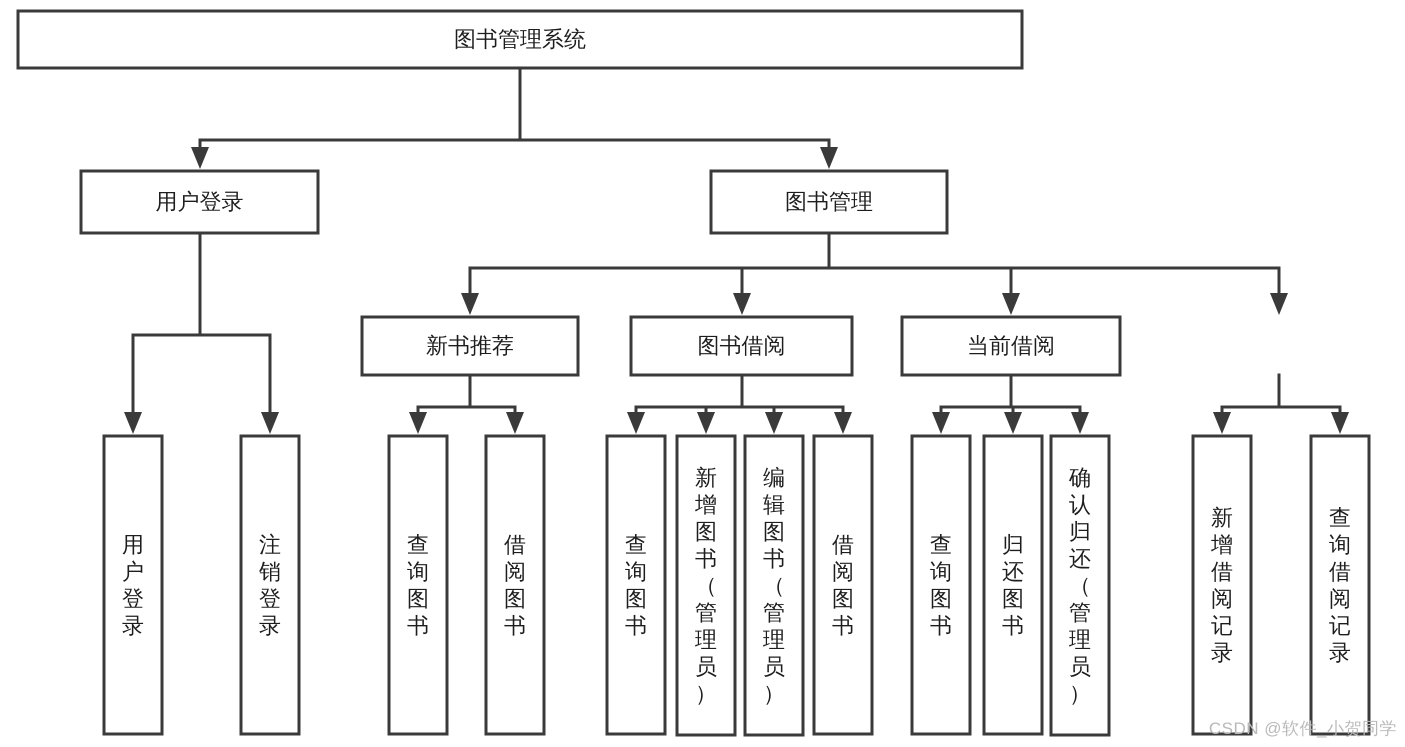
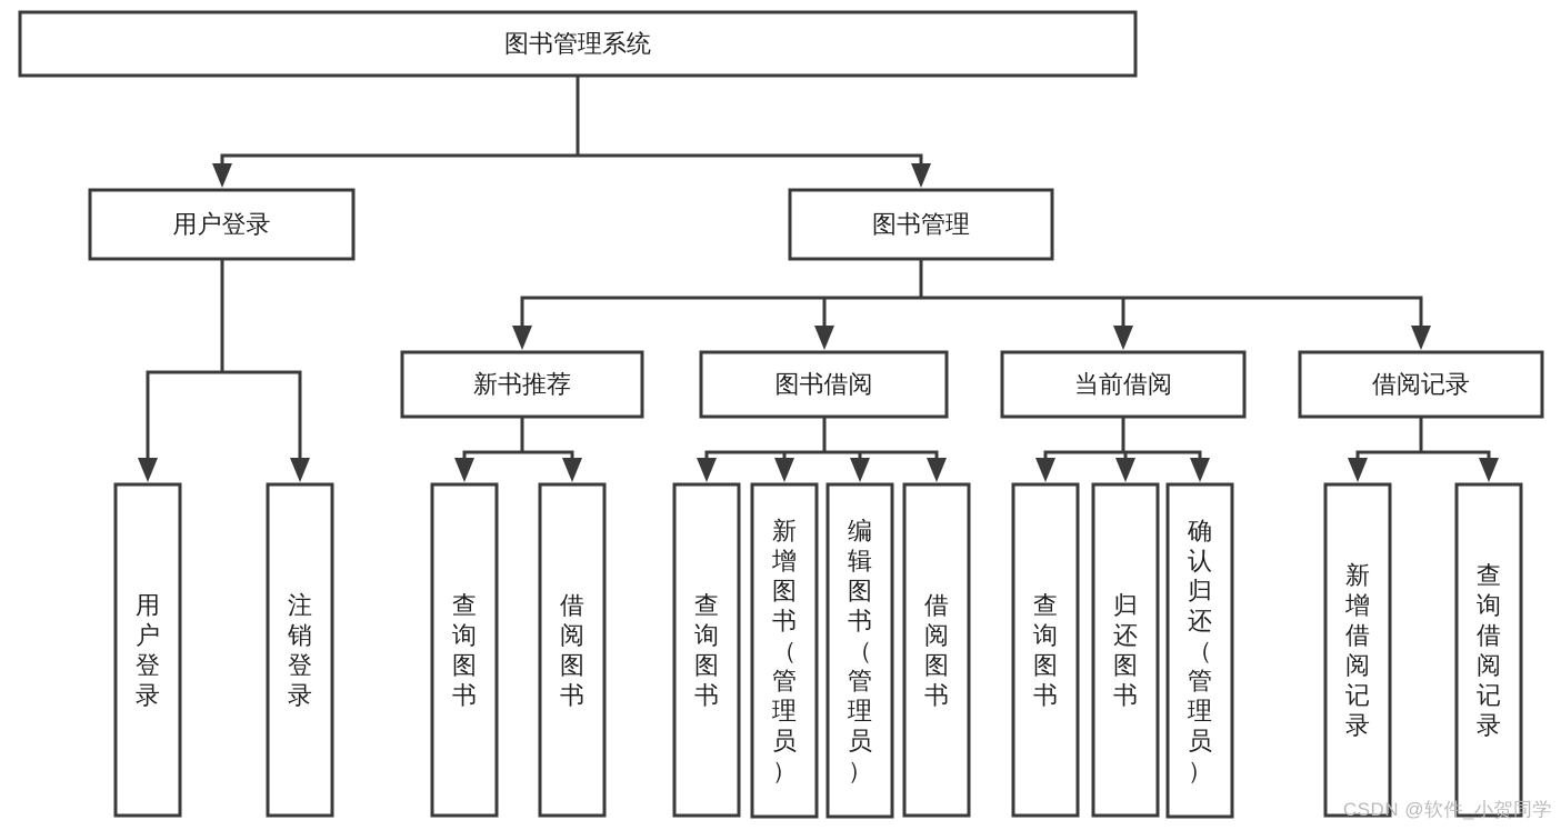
  图书管理系统
  用户登录
  图书管理
  新书推荐
  图书借阅
  当前借阅
+ 借阅记录
  用户登录
  注销登录
  查询图书
  借阅图书
  查询图书
  新增图书（管理员）
  编辑图书（管理员）
  借阅图书
  查询图书
  归还图书
  确认归还（管理员）
  新增借阅记录
  查询借阅记录
  CSDN @软件_小贺同学
